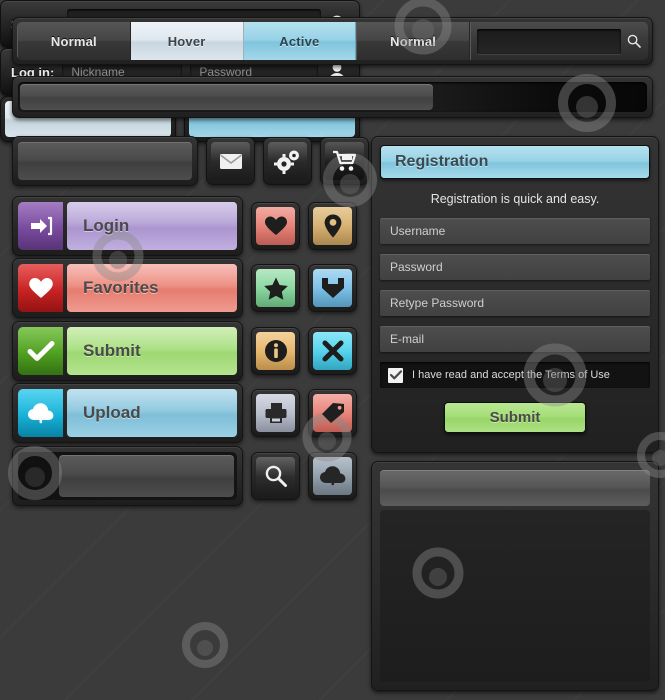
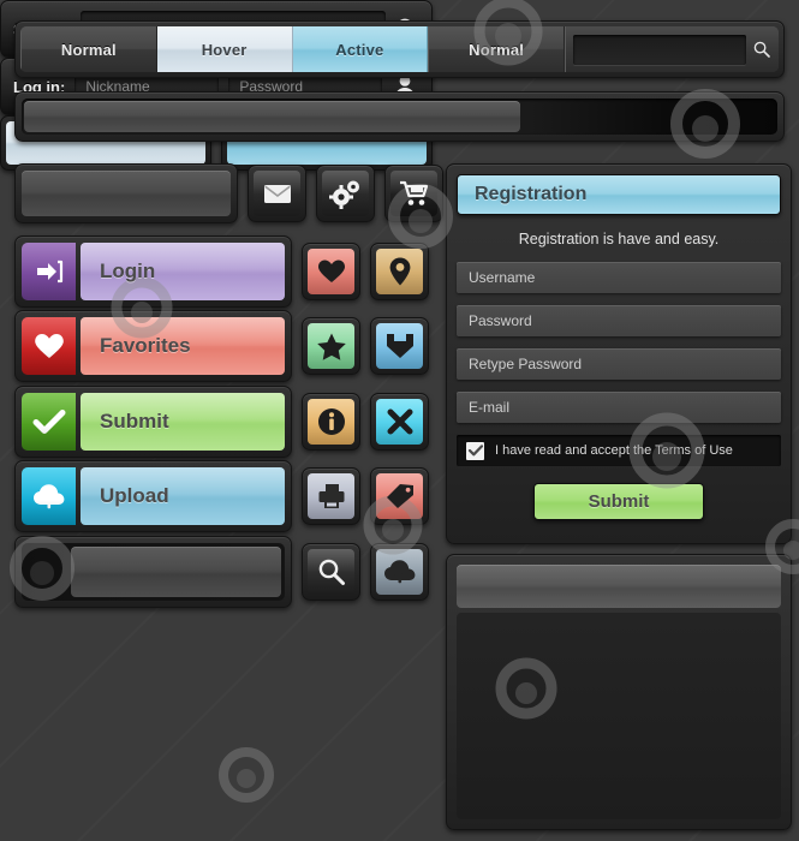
  Normal
  Hover
  Active
  Normal
  Login
  Favorites
  Submit
  Upload
  Log in:
  Nickname
  Password
  Registration
- Registration is quick and easy.
+ Registration is have and easy.
  Username
  Password
  Retype Password
  E-mail
  I have read and accept the Terms of Use
  Submit
